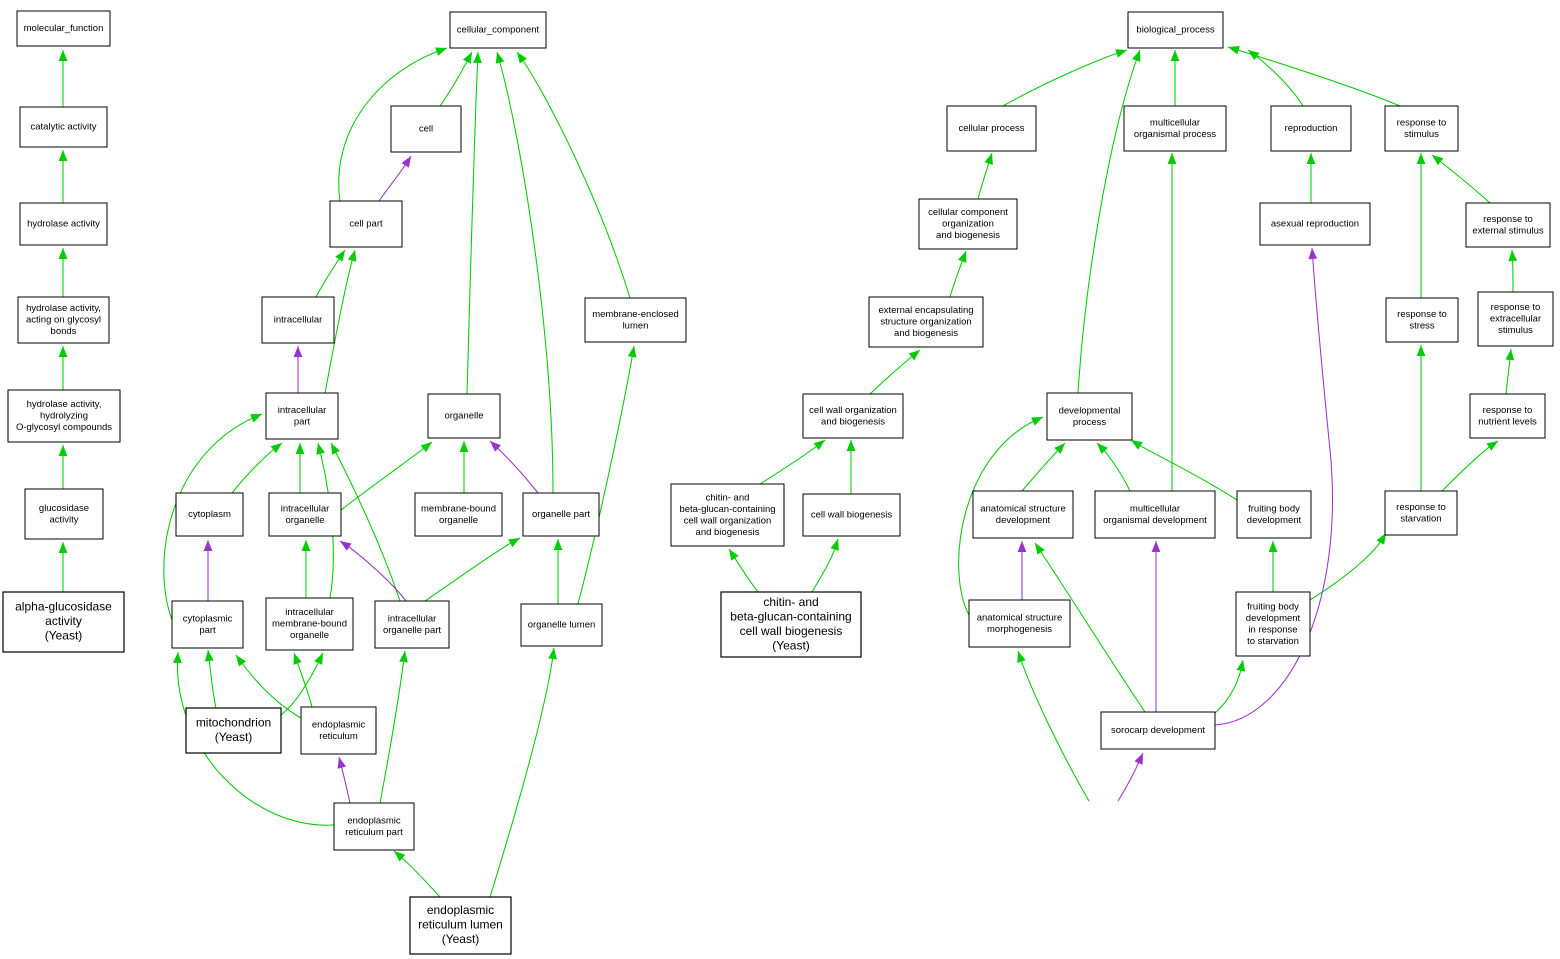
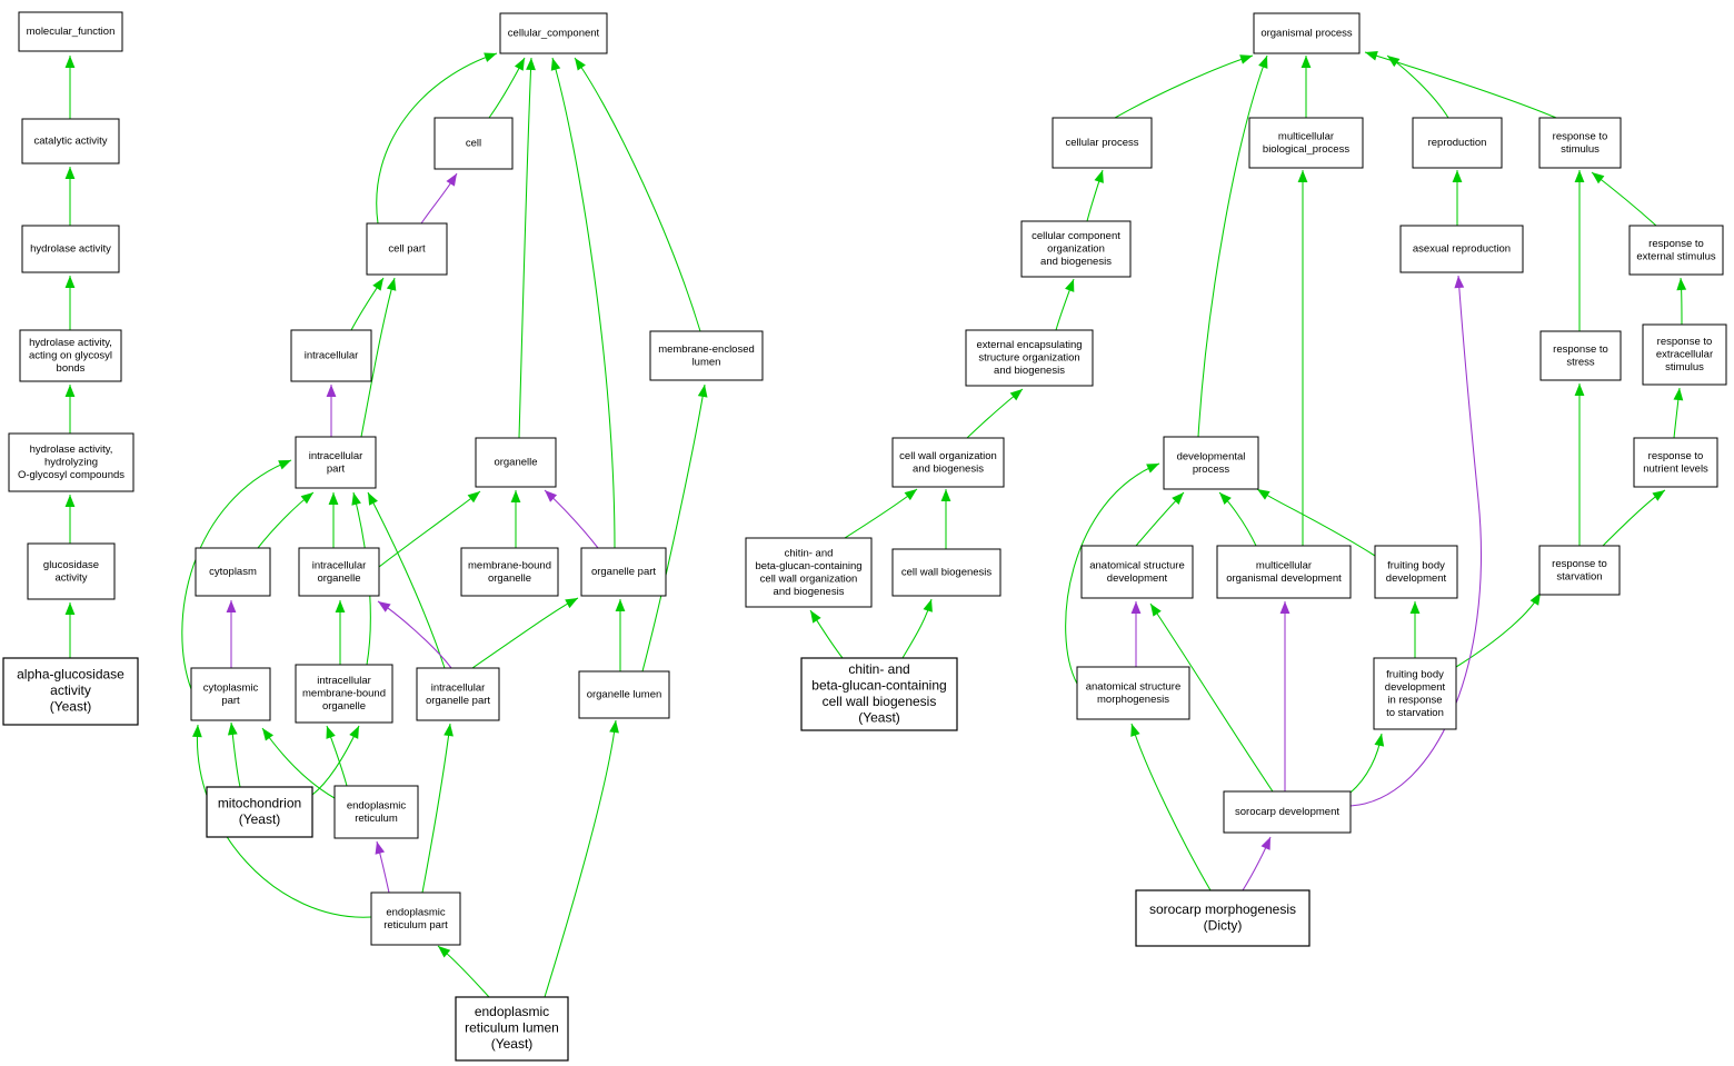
  molecular_function
  catalytic activity
  hydrolase activity
  hydrolase activity,
  acting on glycosyl
  bonds
  hydrolase activity,
  hydrolyzing
  O-glycosyl compounds
  glucosidase
  activity
  alpha-glucosidase
  activity
  (Yeast)
  cellular_component
  cell
  cell part
  intracellular
  membrane-enclosed
  lumen
  intracellular
  part
  organelle
  cytoplasm
  intracellular
  organelle
  membrane-bound
  organelle
  organelle part
  cytoplasmic
  part
  intracellular
  membrane-bound
  organelle
  intracellular
  organelle part
  organelle lumen
  mitochondrion
  (Yeast)
  endoplasmic
  reticulum
  endoplasmic
  reticulum part
  endoplasmic
  reticulum lumen
  (Yeast)
  external encapsulating
  structure organization
  and biogenesis
  cell wall organization
  and biogenesis
  chitin- and
  beta-glucan-containing
  cell wall organization
  and biogenesis
  cell wall biogenesis
  chitin- and
  beta-glucan-containing
  cell wall biogenesis
  (Yeast)
- biological_process
+ organismal process
  cellular process
  multicellular
- organismal process
+ biological_process
  reproduction
  response to
  stimulus
  cellular component
  organization
  and biogenesis
  asexual reproduction
  response to
  external stimulus
  response to
  stress
  response to
  extracellular
  stimulus
  developmental
  process
  response to
  nutrient levels
  anatomical structure
  development
  multicellular
  organismal development
  fruiting body
  development
  response to
  starvation
  anatomical structure
  morphogenesis
  fruiting body
  development
  in response
  to starvation
  sorocarp development
+ sorocarp morphogenesis
+ (Dicty)
